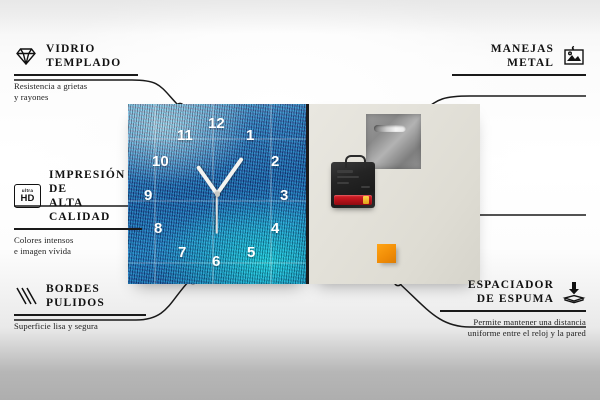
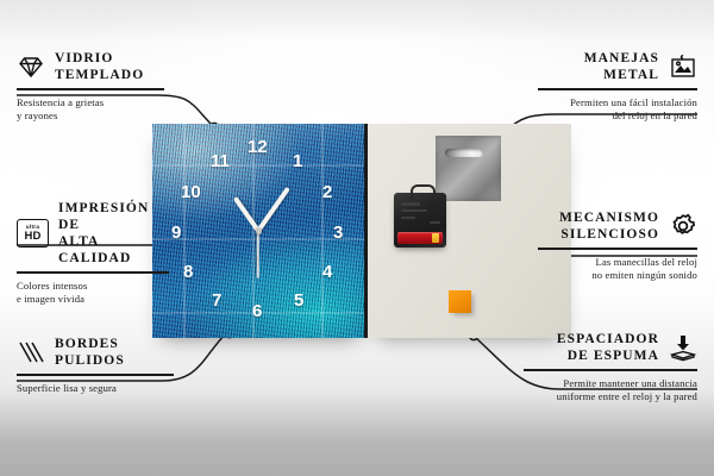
  VIDRIO
  TEMPLADO
  Resistencia a grietas
  y rayones
  HD
  IMPRESIÓN DE
  ALTA CALIDAD
  Colores intensos
  e imagen vívida
  BORDES
  PULIDOS
  Superficie lisa y segura
  MANEJAS
  METAL
+ Permiten una fácil instalación
+ del reloj en la pared
+ MECANISMO
+ SILENCIOSO
+ Las manecillas del reloj
+ no emiten ningún sonido
  ESPACIADOR
  DE ESPUMA
  Permite mantener una distancia
  uniforme entre el reloj y la pared
